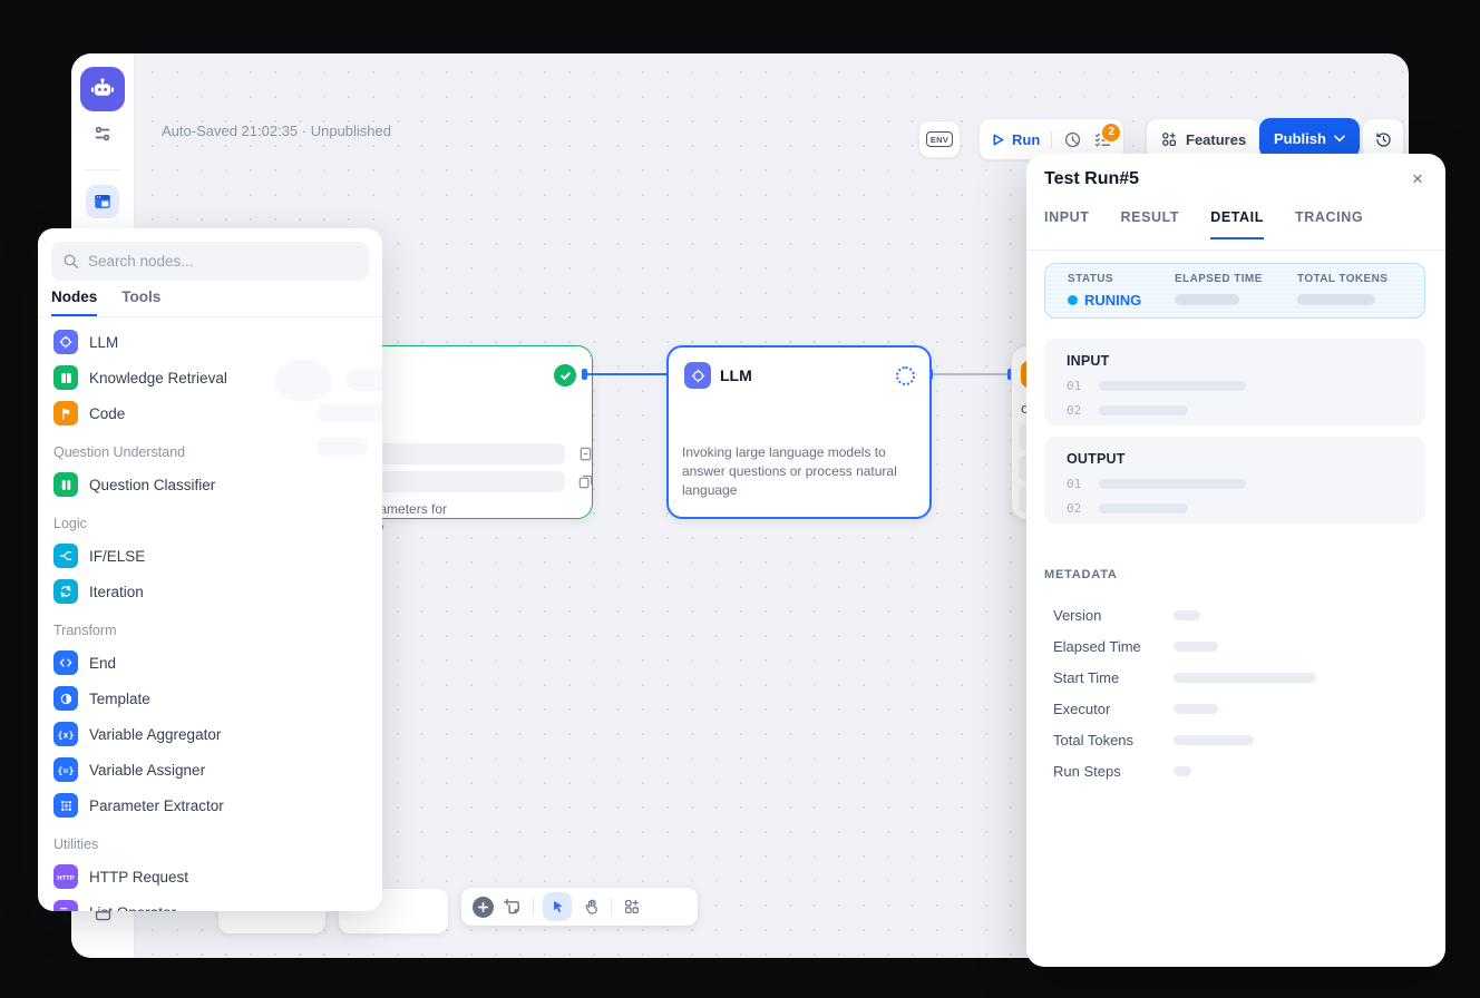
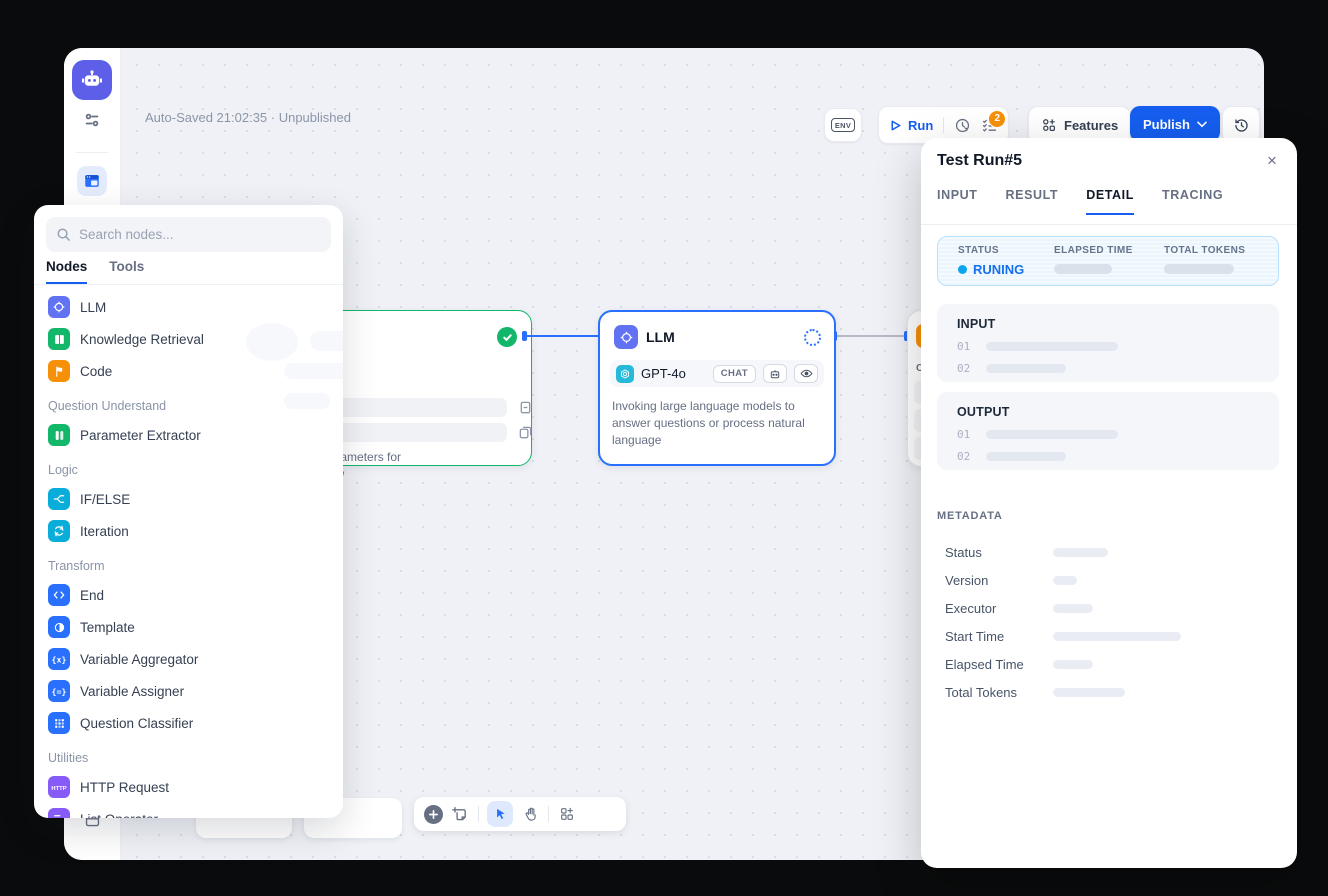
  ameters for
  LLM
+ GPT-4o
+ CHAT
  Invoking large language models to answer questions or process natural language
  Auto-Saved 21:02:35 · Unpublished
  ENV
  Run
  2
  Features
  Publish
  Search nodes...
  Nodes
  Tools
  LLM
  Knowledge Retrieval
  Code
  Question Understand
- Question Classifier
+ Parameter Extractor
  Logic
  IF/ELSE
  Iteration
  Transform
  End
  Template
  {x}
  Variable Aggregator
  {=}
  Variable Assigner
- Parameter Extractor
+ Question Classifier
  Utilities
  HTTP Request
  Test Run#5
  ×
  INPUT
  RESULT
  DETAIL
  TRACING
  STATUS
  RUNING
  ELAPSED TIME
  TOTAL TOKENS
  INPUT
  01
  02
  OUTPUT
  01
  02
  METADATA
+ Status
  Version
- Elapsed Time
+ Executor
  Start Time
- Executor
+ Elapsed Time
  Total Tokens
- Run Steps
